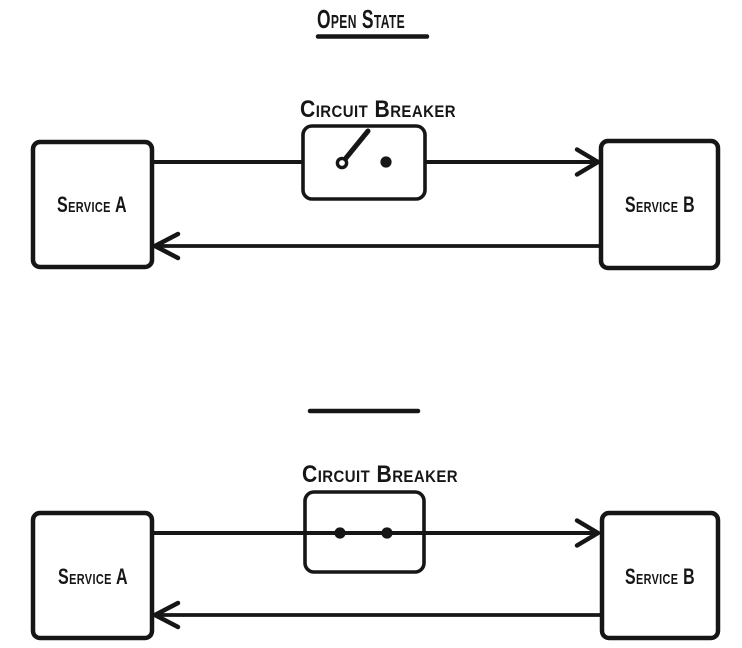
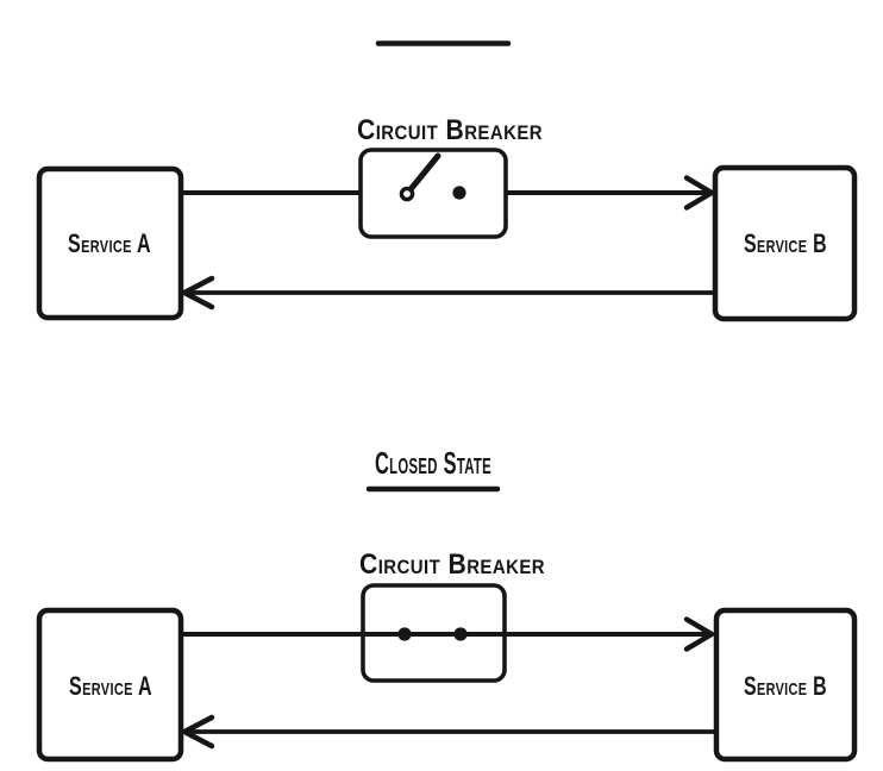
- Open State
  Circuit Breaker
  Service A
  Service B
+ Closed State
  Circuit Breaker
  Service A
  Service B
